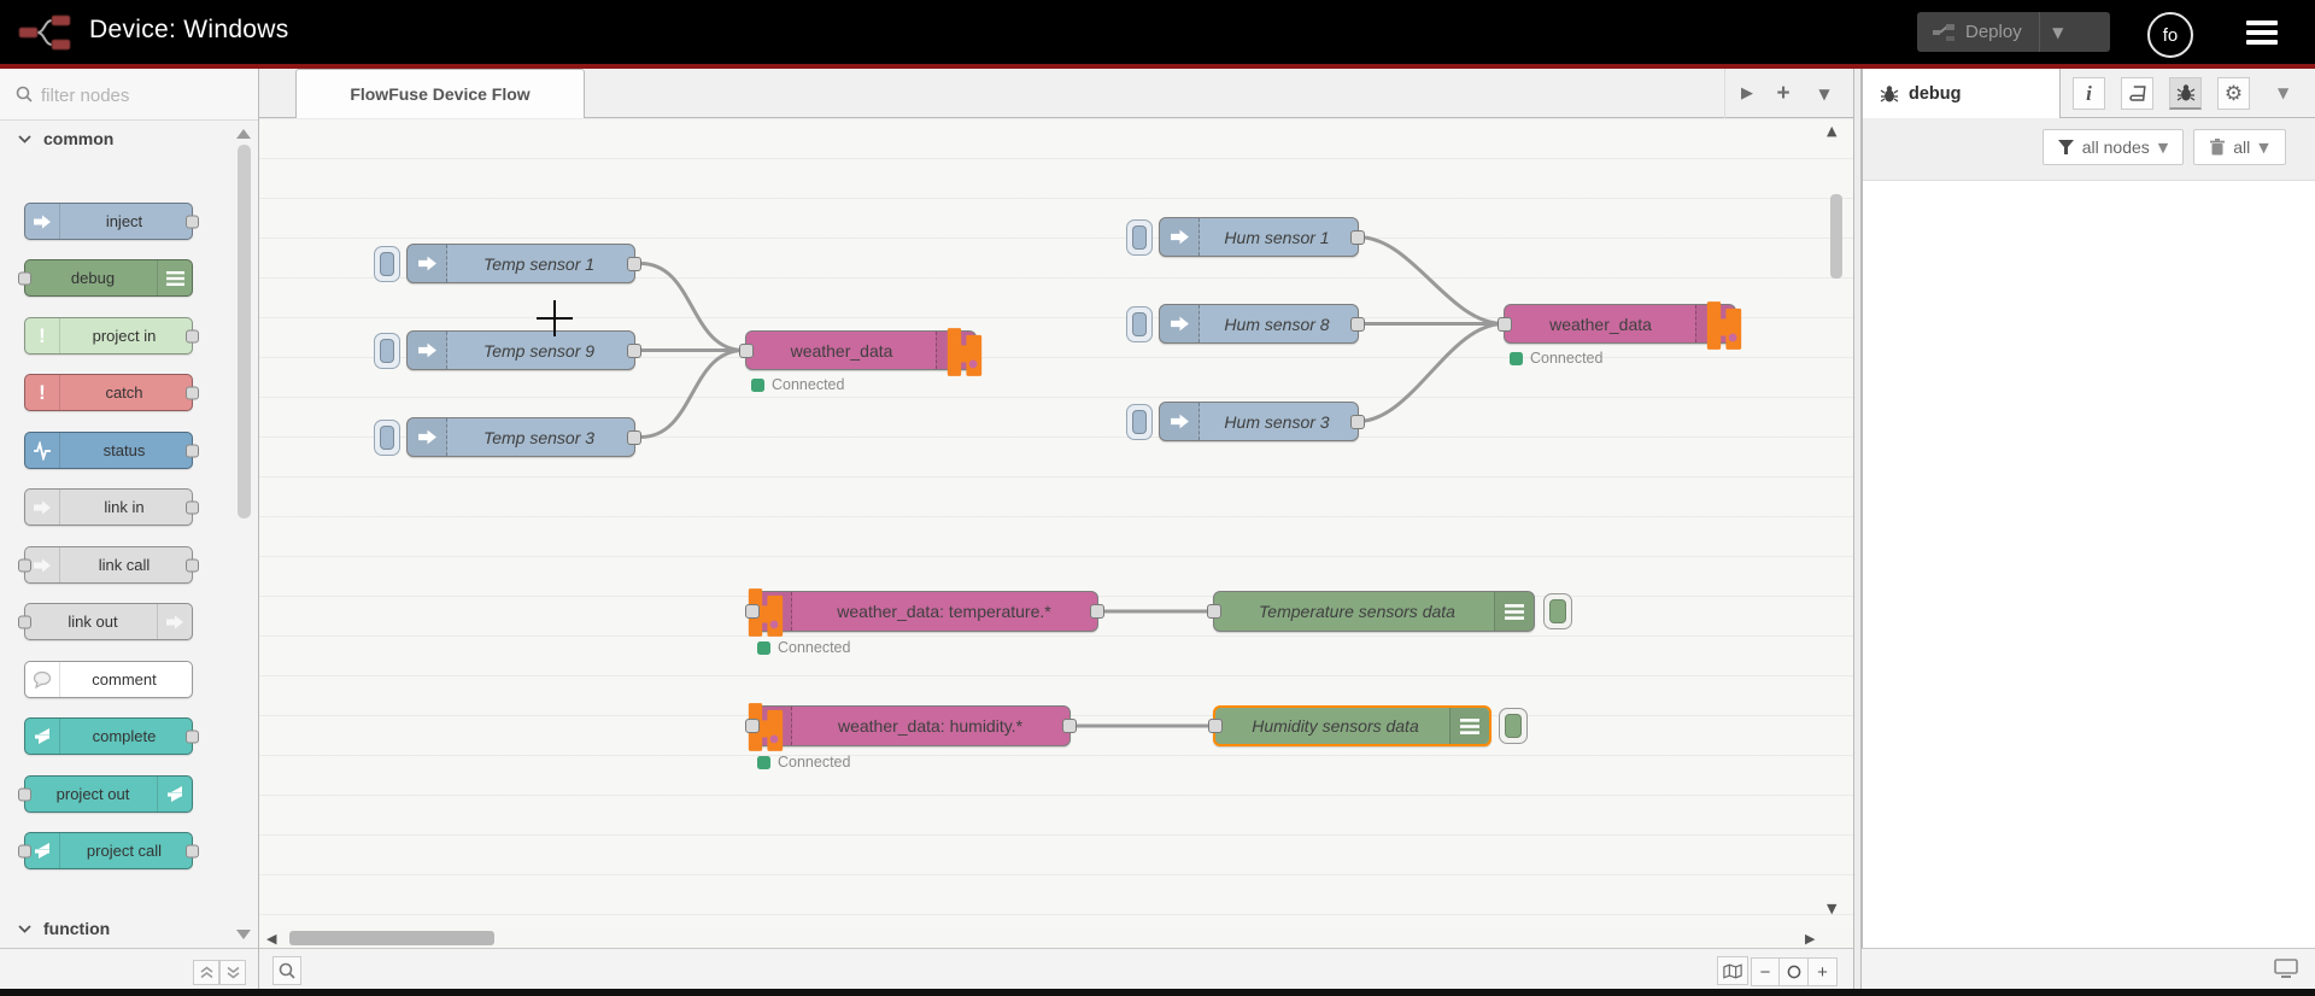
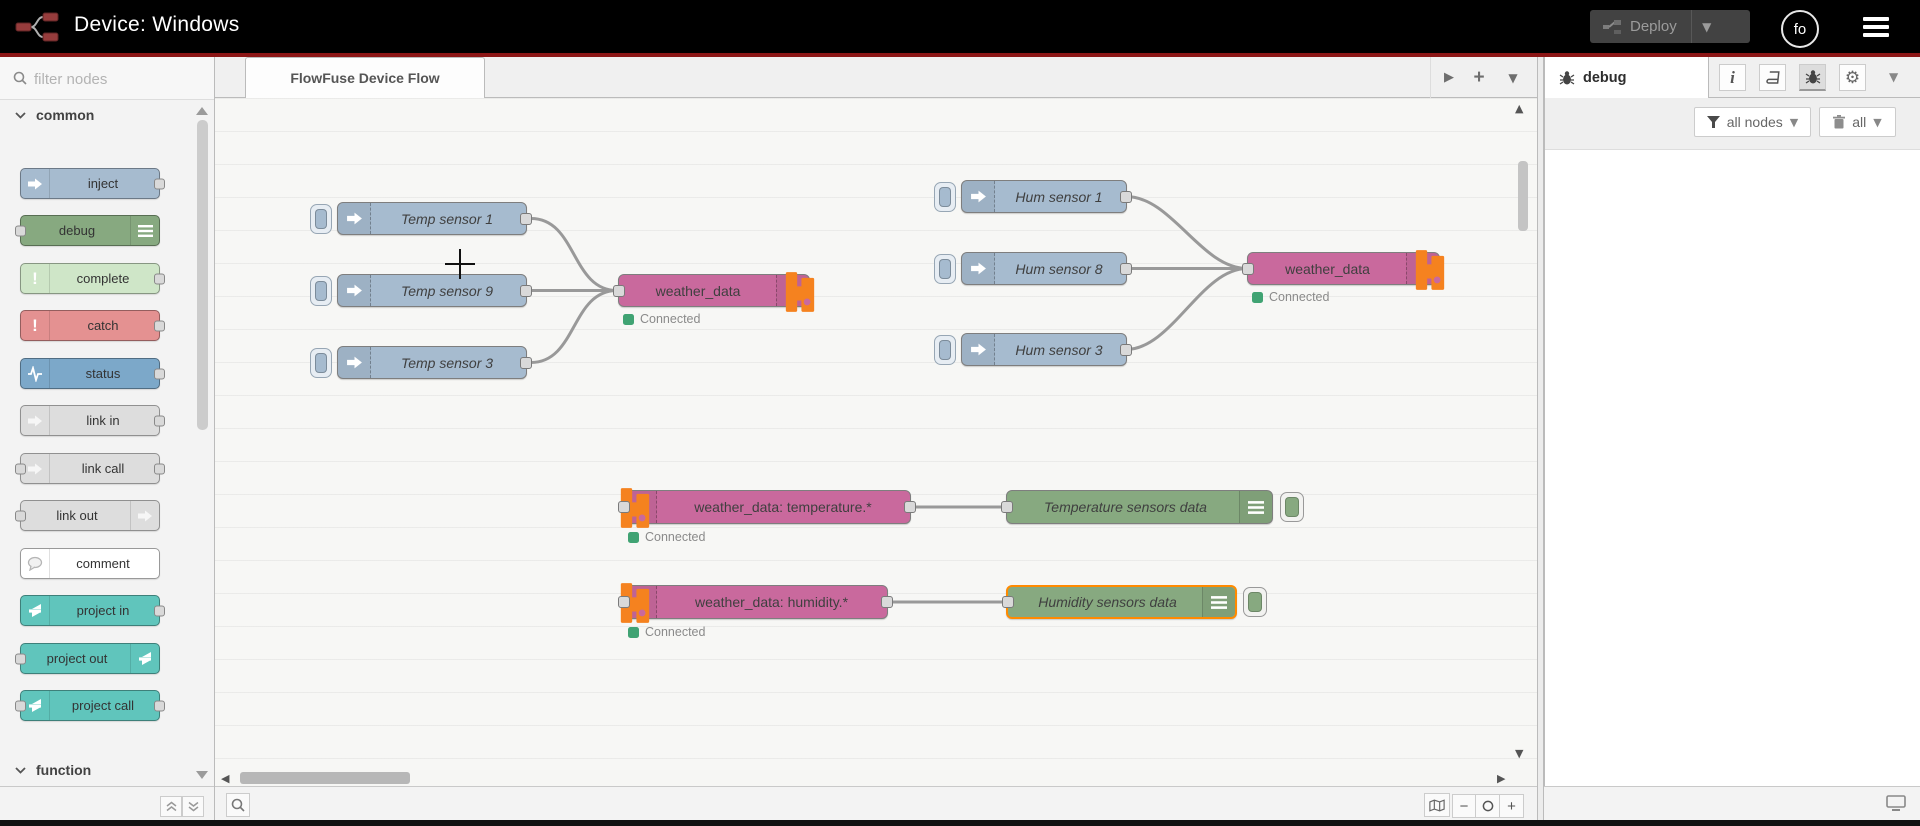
  Device: Windows
  Deploy
  ▼
  fo
  filter nodes
  common
  inject
  debug
  !
- project in
+ complete
  !
  catch
  status
  link in
  link call
  link out
  comment
- complete
+ project in
  project out
  project call
  function
  FlowFuse Device Flow
  ▶
  +
  ▼
  Temp sensor 1
  Temp sensor 9
  Temp sensor 3
  weather_data
  Connected
  Hum sensor 1
  Hum sensor 8
  Hum sensor 3
  weather_data
  Connected
  weather_data: temperature.*
  Connected
  Temperature sensors data
  weather_data: humidity.*
  Connected
  Humidity sensors data
  ▲
  ▼
  ◀
  ▶
  debug
  i
  ⚙
  ▼
  all nodes
  ▼
  all
  ▼
  −
  +
